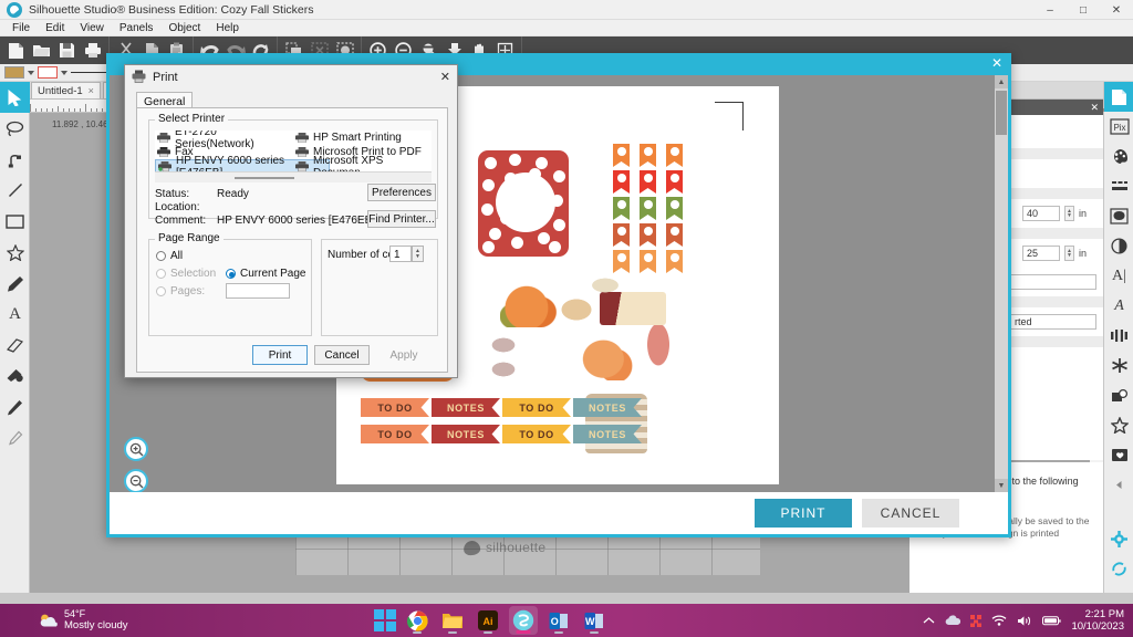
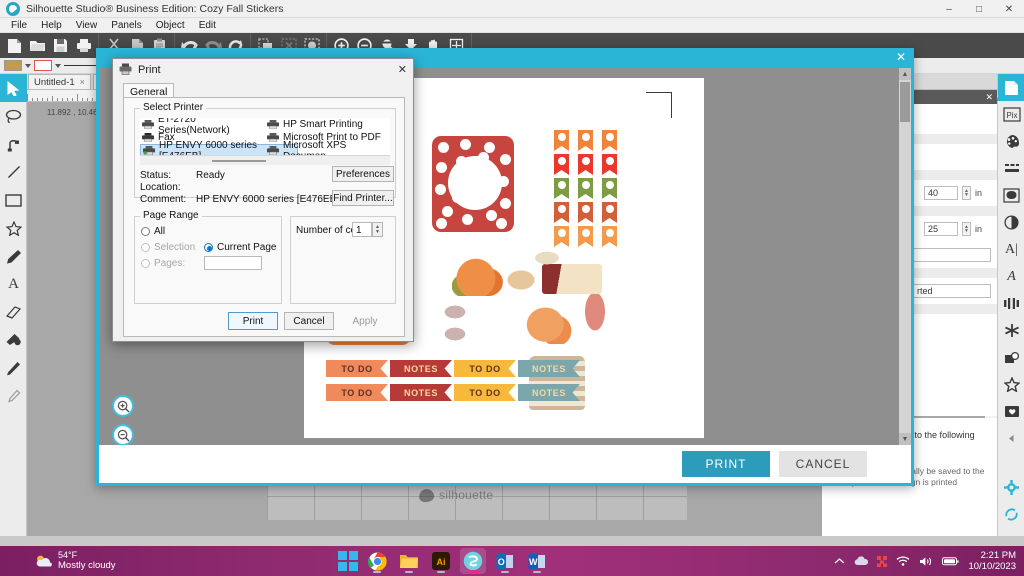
  Silhouette Studio® Business Edition: Cozy Fall Stickers
  –
  □
  ✕
  File
- Edit
+ Help
  View
  Panels
  Object
- Help
+ Edit
  Untitled-1
  ×
  A
  Pix
  A|
  A
  silhouette
  11.892 , 10.4
  ✕
  40
  in
  25
  in
  rted
  ✕
  TO DO
  NOTES
  TO DO
  NOTES
  TO DO
  NOTES
  TO DO
  NOTES
  PRINT
  CANCEL
  Print
  ✕
  General
  Select Printer
  ET-2720 Series(Network)
  Fax
  HP Smart Printing
  Microsoft Print to PDF
  Status:
  Ready
  Location:
  Comment:
  HP ENVY 6000 series [E476E
  Preferences
  Find Printer...
  Page Range
  All
  Selection
  Pages:
  Current Page
  1
  Print
  Cancel
  Apply
  54°F
  Mostly cloudy
  Ai
  O
  W
  2:21 PM
  10/10/2023
